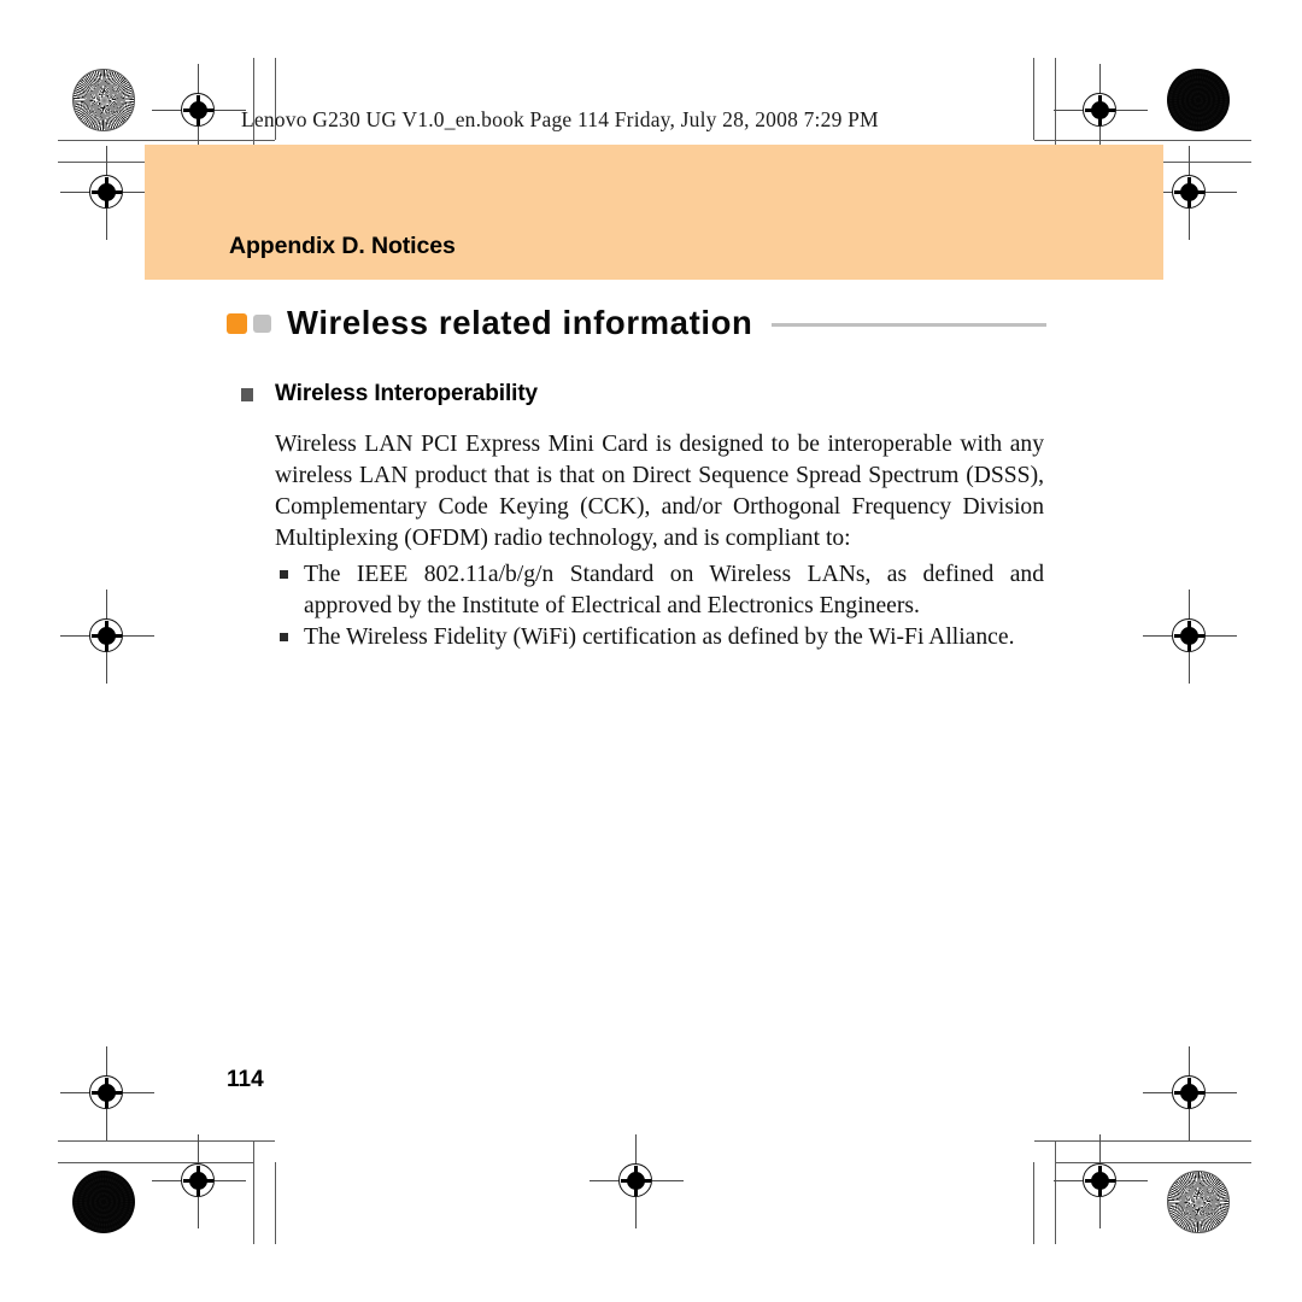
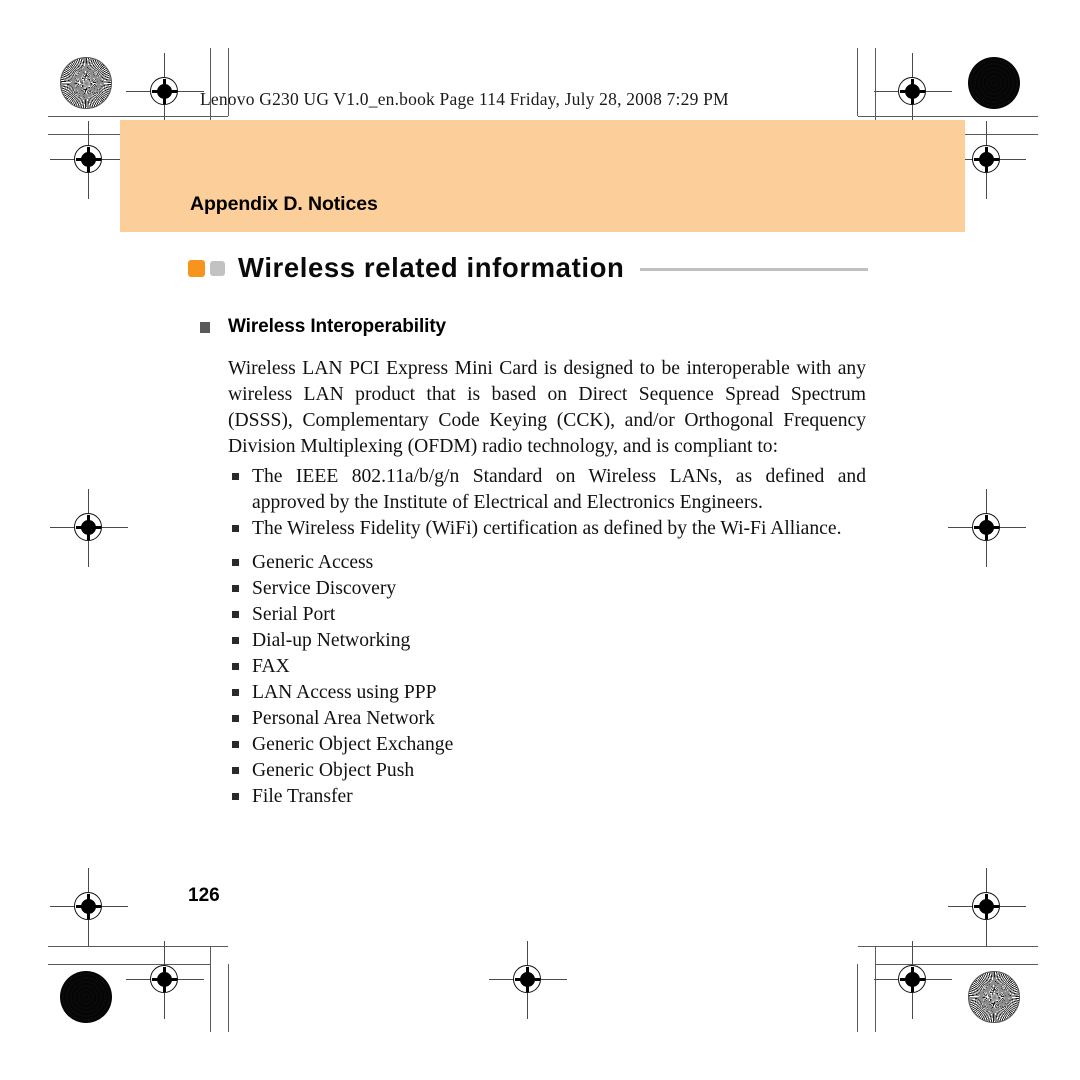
  Lenovo G230 UG V1.0_en.book Page 114 Friday, July 28, 2008 7:29 PM
  Appendix D. Notices
  Wireless related information
  Wireless Interoperability
- Wireless LAN PCI Express Mini Card is designed to be interoperable with any wireless LAN product that is that on Direct Sequence Spread Spectrum (DSSS), Complementary Code Keying (CCK), and/or Orthogonal Frequency Division Multiplexing (OFDM) radio technology, and is compliant to:
+ Wireless LAN PCI Express Mini Card is designed to be interoperable with any wireless LAN product that is based on Direct Sequence Spread Spectrum (DSSS), Complementary Code Keying (CCK), and/or Orthogonal Frequency Division Multiplexing (OFDM) radio technology, and is compliant to:
  The IEEE 802.11a/b/g/n Standard on Wireless LANs, as defined and approved by the Institute of Electrical and Electronics Engineers.
  The Wireless Fidelity (WiFi) certification as defined by the Wi-Fi Alliance.
+ Generic Access
+ Service Discovery
+ Serial Port
+ Dial-up Networking
+ FAX
+ LAN Access using PPP
+ Personal Area Network
+ Generic Object Exchange
+ Generic Object Push
+ File Transfer
- 114
+ 126
